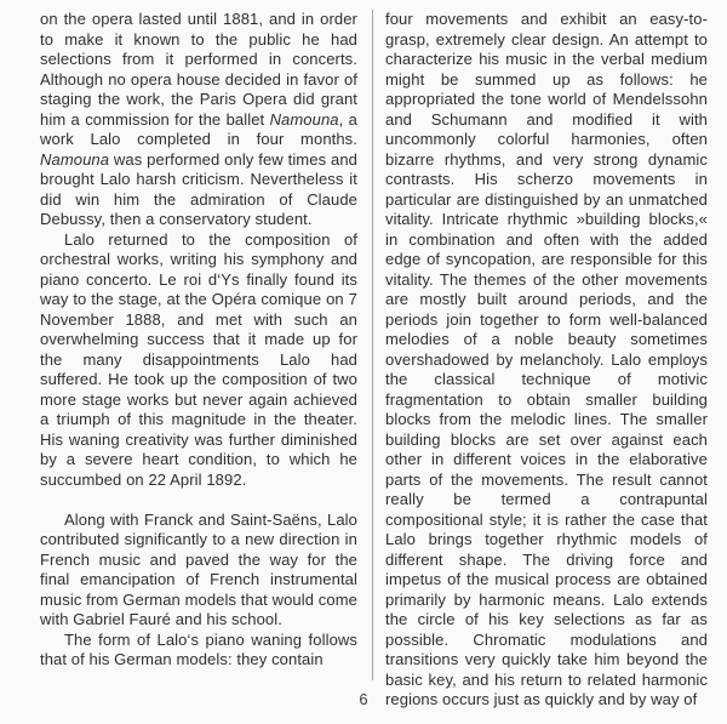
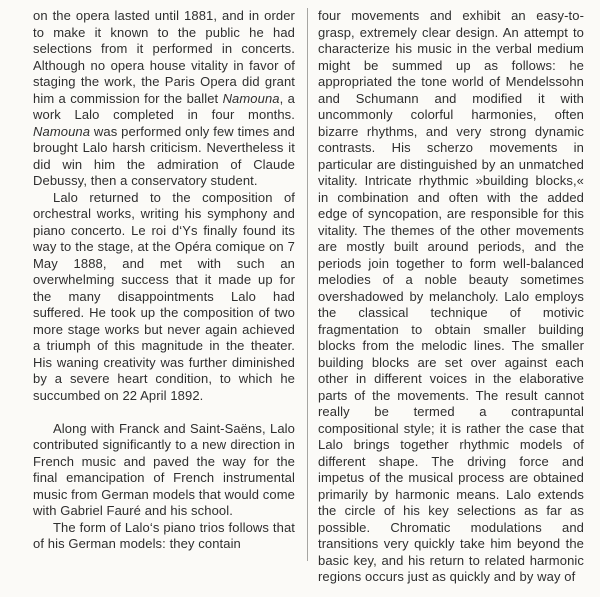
- on the opera lasted until 1881, and in order to make it known to the public he had selections from it performed in concerts. Although no opera house decided in favor of staging the work, the Paris Opera did grant him a commission for the ballet Namouna, a work Lalo completed in four months. Namouna was performed only few times and brought Lalo harsh criticism. Nevertheless it did win him the admiration of Claude Debussy, then a conservatory student.
+ on the opera lasted until 1881, and in order to make it known to the public he had selections from it performed in concerts. Although no opera house vitality in favor of staging the work, the Paris Opera did grant him a commission for the ballet Namouna, a work Lalo completed in four months. Namouna was performed only few times and brought Lalo harsh criticism. Nevertheless it did win him the admiration of Claude Debussy, then a conservatory student.
- Lalo returned to the composition of orchestral works, writing his symphony and piano concerto. Le roi d‘Ys finally found its way to the stage, at the Opéra comique on 7 November 1888, and met with such an overwhelming success that it made up for the many disappointments Lalo had suffered. He took up the composition of two more stage works but never again achieved a triumph of this magnitude in the theater. His waning creativity was further diminished by a severe heart condition, to which he succumbed on 22 April 1892.
+ Lalo returned to the composition of orchestral works, writing his symphony and piano concerto. Le roi d‘Ys finally found its way to the stage, at the Opéra comique on 7 May 1888, and met with such an overwhelming success that it made up for the many disappointments Lalo had suffered. He took up the composition of two more stage works but never again achieved a triumph of this magnitude in the theater. His waning creativity was further diminished by a severe heart condition, to which he succumbed on 22 April 1892.
  Along with Franck and Saint-Saëns, Lalo contributed significantly to a new direction in French music and paved the way for the final emancipation of French instrumental music from German models that would come with Gabriel Fauré and his school.
- The form of Lalo‘s piano waning follows that of his German models: they contain
+ The form of Lalo‘s piano trios follows that of his German models: they contain
  four movements and exhibit an easy-to-grasp, extremely clear design. An attempt to characterize his music in the verbal medium might be summed up as follows: he appropriated the tone world of Mendelssohn and Schumann and modified it with uncommonly colorful harmonies, often bizarre rhythms, and very strong dynamic contrasts. His scherzo movements in particular are distinguished by an unmatched vitality. Intricate rhythmic »building blocks,« in combination and often with the added edge of syncopation, are responsible for this vitality. The themes of the other movements are mostly built around periods, and the periods join together to form well-balanced melodies of a noble beauty sometimes overshadowed by melancholy. Lalo employs the classical technique of motivic fragmentation to obtain smaller building blocks from the melodic lines. The smaller building blocks are set over against each other in different voices in the elaborative parts of the movements. The result cannot really be termed a contrapuntal compositional style; it is rather the case that Lalo brings together rhythmic models of different shape. The driving force and impetus of the musical process are obtained primarily by harmonic means. Lalo extends the circle of his key selections as far as possible. Chromatic modulations and transitions very quickly take him beyond the basic key, and his return to related harmonic regions occurs just as quickly and by way of
- 6
